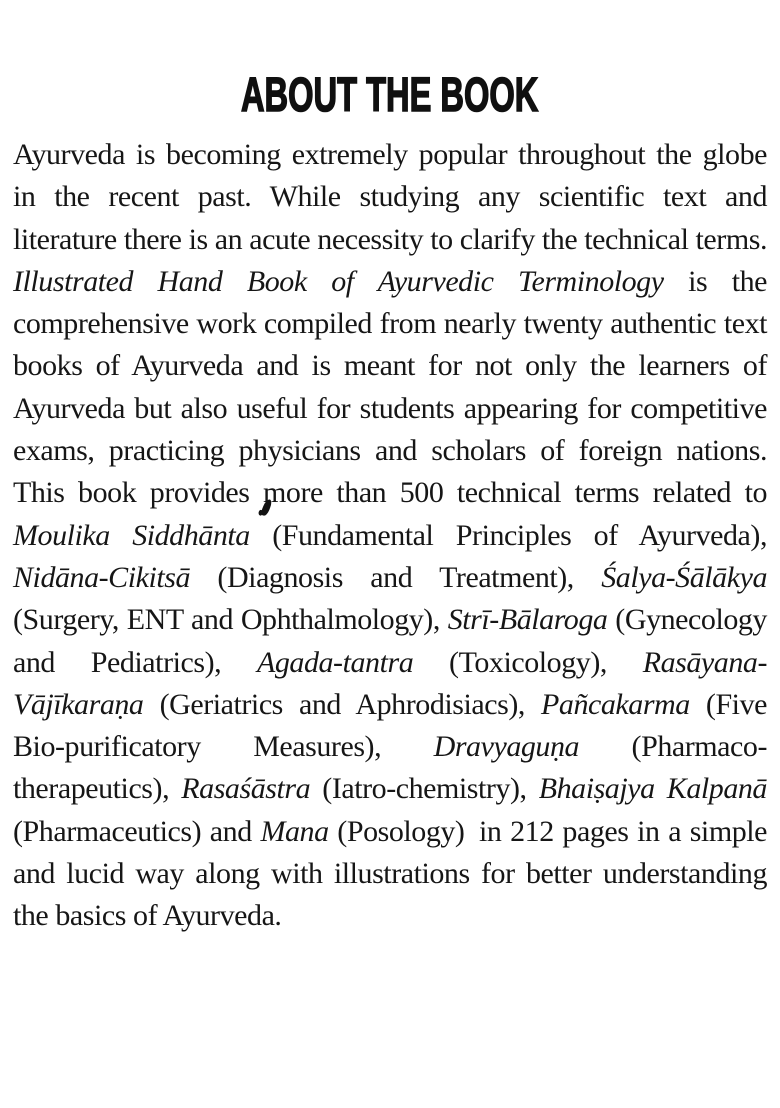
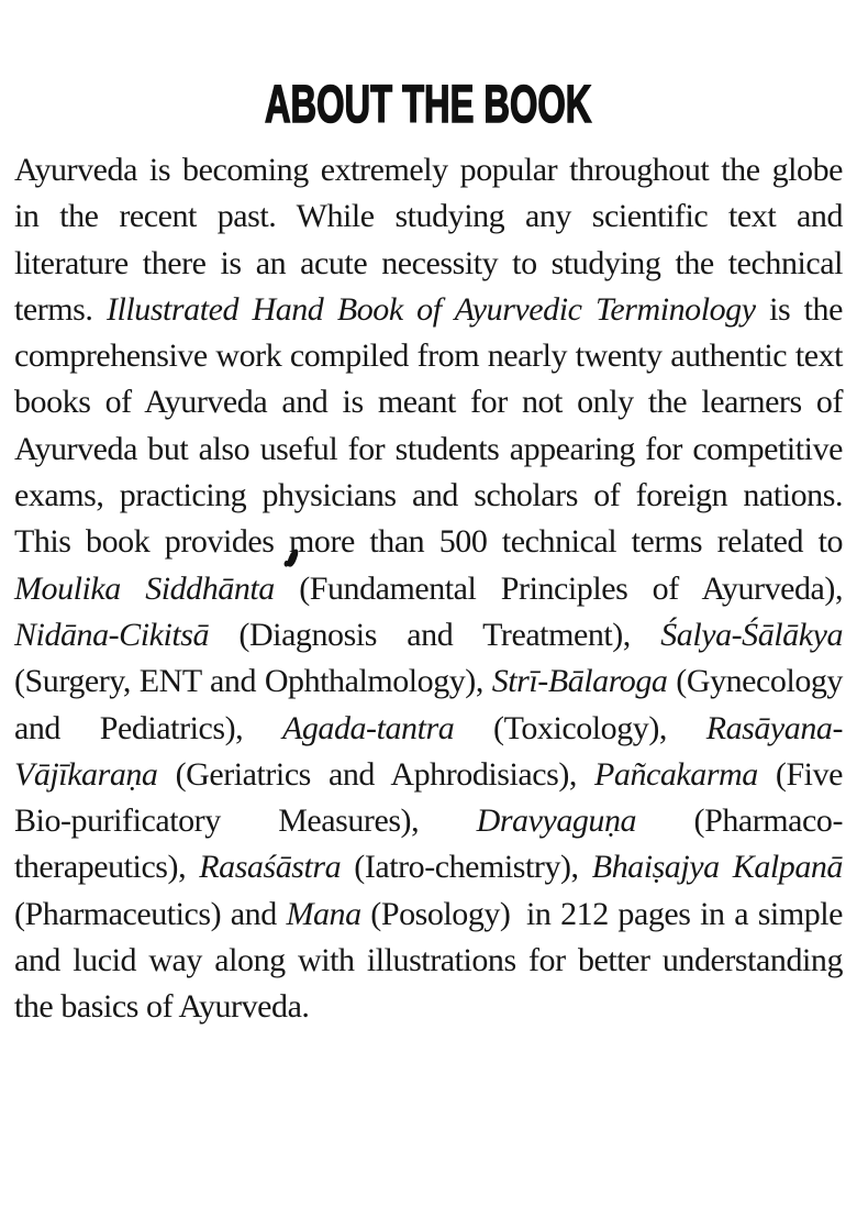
  ABOUT THE BOOK
- Ayurveda is becoming extremely popular throughout the globe in the recent past. While studying any scientific text and literature there is an acute necessity to clarify the technical terms. Illustrated Hand Book of Ayurvedic Terminology is the comprehensive work compiled from nearly twenty authentic text books of Ayurveda and is meant for not only the learners of Ayurveda but also useful for students appearing for competitive exams, practicing physicians and scholars of foreign nations. This book provides more than 500 technical terms related to Moulika Siddhānta (Fundamental Principles of Ayurveda), Nidāna-Cikitsā (Diagnosis and Treatment), Śalya-Śālākya (Surgery, ENT and Ophthalmology), Strī-Bālaroga (Gynecology and Pediatrics), Agada-tantra (Toxicology), Rasāyana-Vājīkaraṇa (Geriatrics and Aphrodisiacs), Pañcakarma (Five Bio-purificatory Measures), Dravyaguṇa (Pharmaco-therapeutics), Rasaśāstra (Iatro-chemistry), Bhaiṣajya Kalpanā (Pharmaceutics) and Mana (Posology) in 212 pages in a simple and lucid way along with illustrations for better understanding the basics of Ayurveda.
+ Ayurveda is becoming extremely popular throughout the globe in the recent past. While studying any scientific text and literature there is an acute necessity to studying the technical terms. Illustrated Hand Book of Ayurvedic Terminology is the comprehensive work compiled from nearly twenty authentic text books of Ayurveda and is meant for not only the learners of Ayurveda but also useful for students appearing for competitive exams, practicing physicians and scholars of foreign nations. This book provides more than 500 technical terms related to Moulika Siddhānta (Fundamental Principles of Ayurveda), Nidāna-Cikitsā (Diagnosis and Treatment), Śalya-Śālākya (Surgery, ENT and Ophthalmology), Strī-Bālaroga (Gynecology and Pediatrics), Agada-tantra (Toxicology), Rasāyana-Vājīkaraṇa (Geriatrics and Aphrodisiacs), Pañcakarma (Five Bio-purificatory Measures), Dravyaguṇa (Pharmaco-therapeutics), Rasaśāstra (Iatro-chemistry), Bhaiṣajya Kalpanā (Pharmaceutics) and Mana (Posology) in 212 pages in a simple and lucid way along with illustrations for better understanding the basics of Ayurveda.
